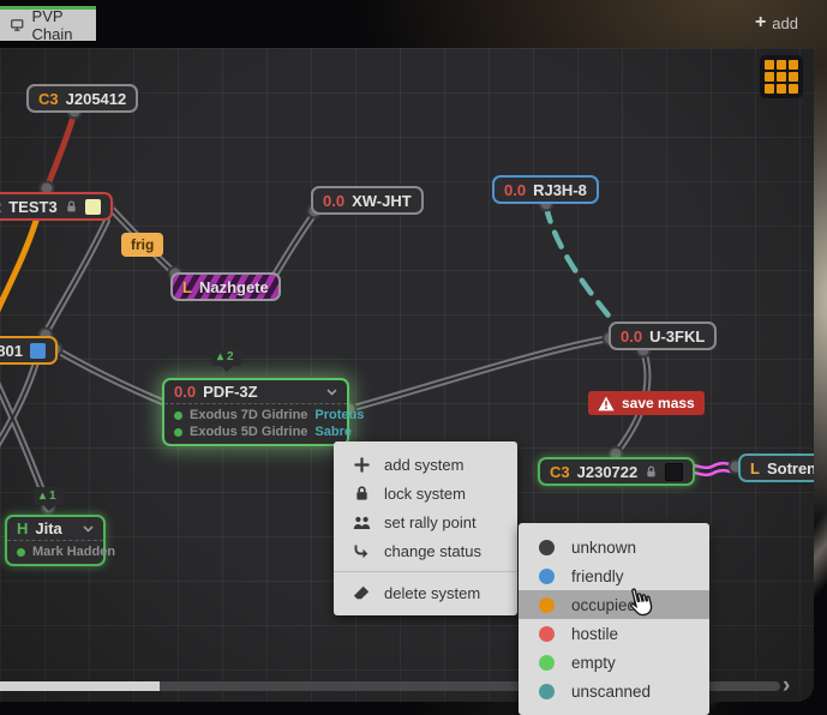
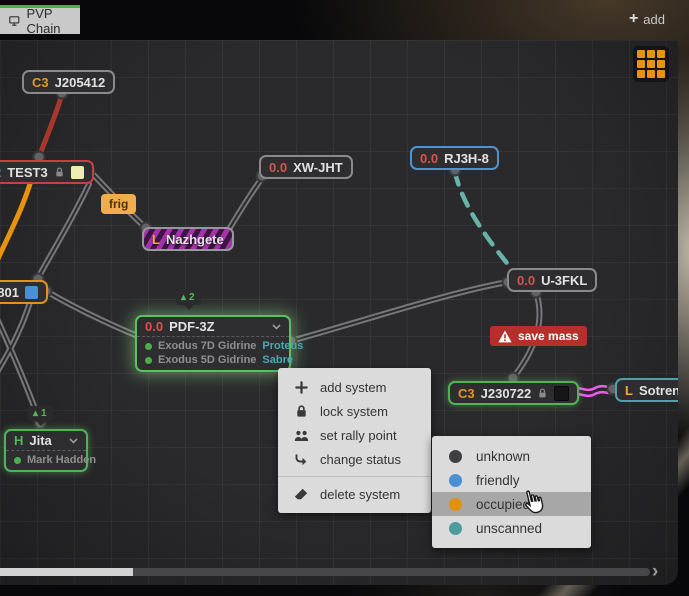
  PVP Chain
  +
  add
  C3
  J205412
  TEST3
  0.0
  XW-JHT
  0.0
  RJ3H-8
  L
  Nazhgete
  801
  0.0
  PDF-3Z
  Exodus 7D Gidrine
  Proteus
  Exodus 5D Gidrine
  Sabre
  0.0
  U-3FKL
  C3
  J230722
  L
  Sotren
  H
  Jita
  Mark Hadden
  ▴
  2
  ▴
  1
  frig
  save mass
  ›
  add system
  lock system
  set rally point
  change status
  delete system
  unknown
  friendly
  occupie
- hostile
- empty
  unscanned
